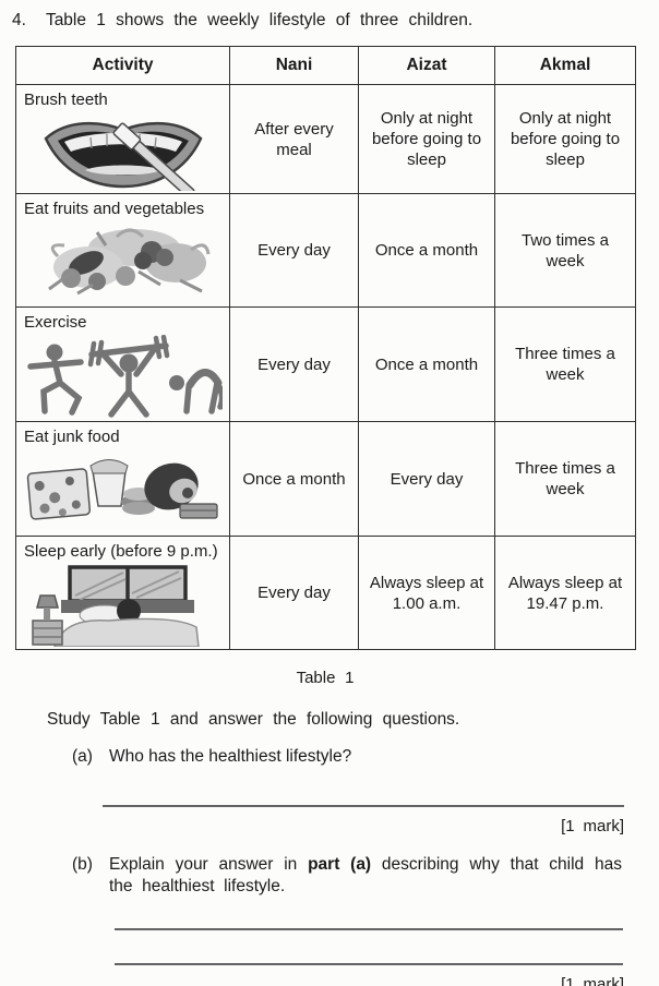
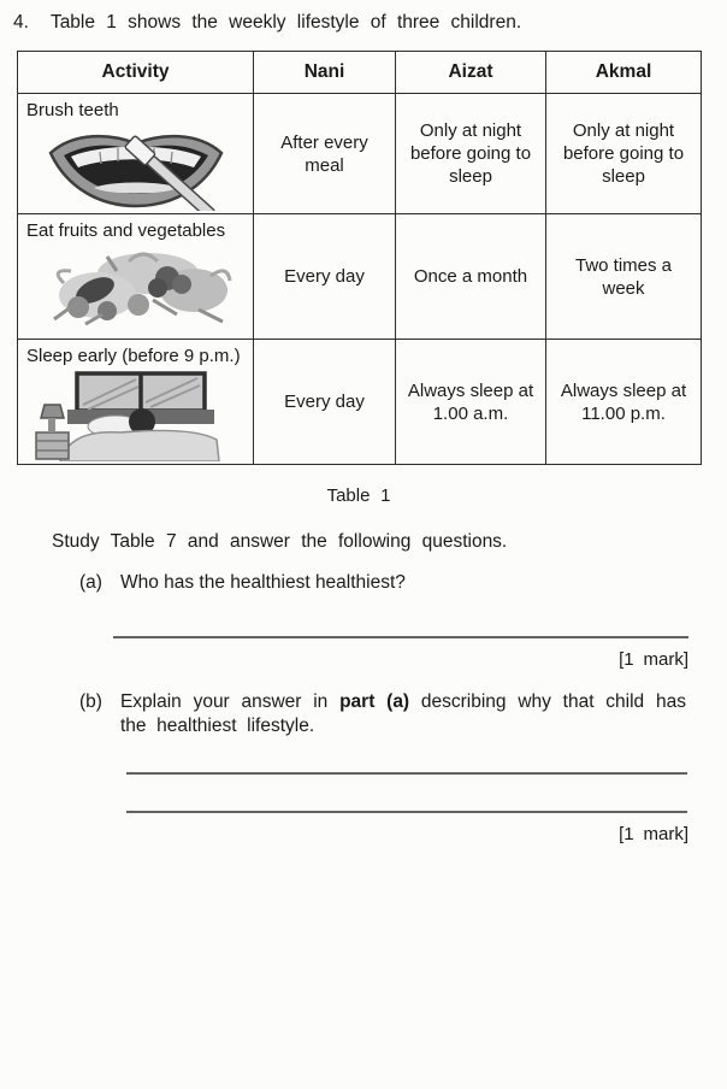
  4.
  Table 1 shows the weekly lifestyle of three children.
  Activity	Nani	Aizat	Akmal
  Brush teeth	After every meal	Only at night before going to sleep	Only at night before going to sleep
  Eat fruits and vegetables	Every day	Once a month	Two times a week
- Exercise	Every day	Once a month	Three times a week
- Eat junk food	Once a month	Every day	Three times a week
- Sleep early (before 9 p.m.)	Every day	Always sleep at 1.00 a.m.	Always sleep at 19.47 p.m.
+ Sleep early (before 9 p.m.)	Every day	Always sleep at 1.00 a.m.	Always sleep at 11.00 p.m.
  Table 1
- Study Table 1 and answer the following questions.
+ Study Table 7 and answer the following questions.
  (a)
- Who has the healthiest lifestyle?
+ Who has the healthiest healthiest?
  [1 mark]
  (b)
  Explain your answer in part (a) describing why that child has the healthiest lifestyle.
  [1 mark]
